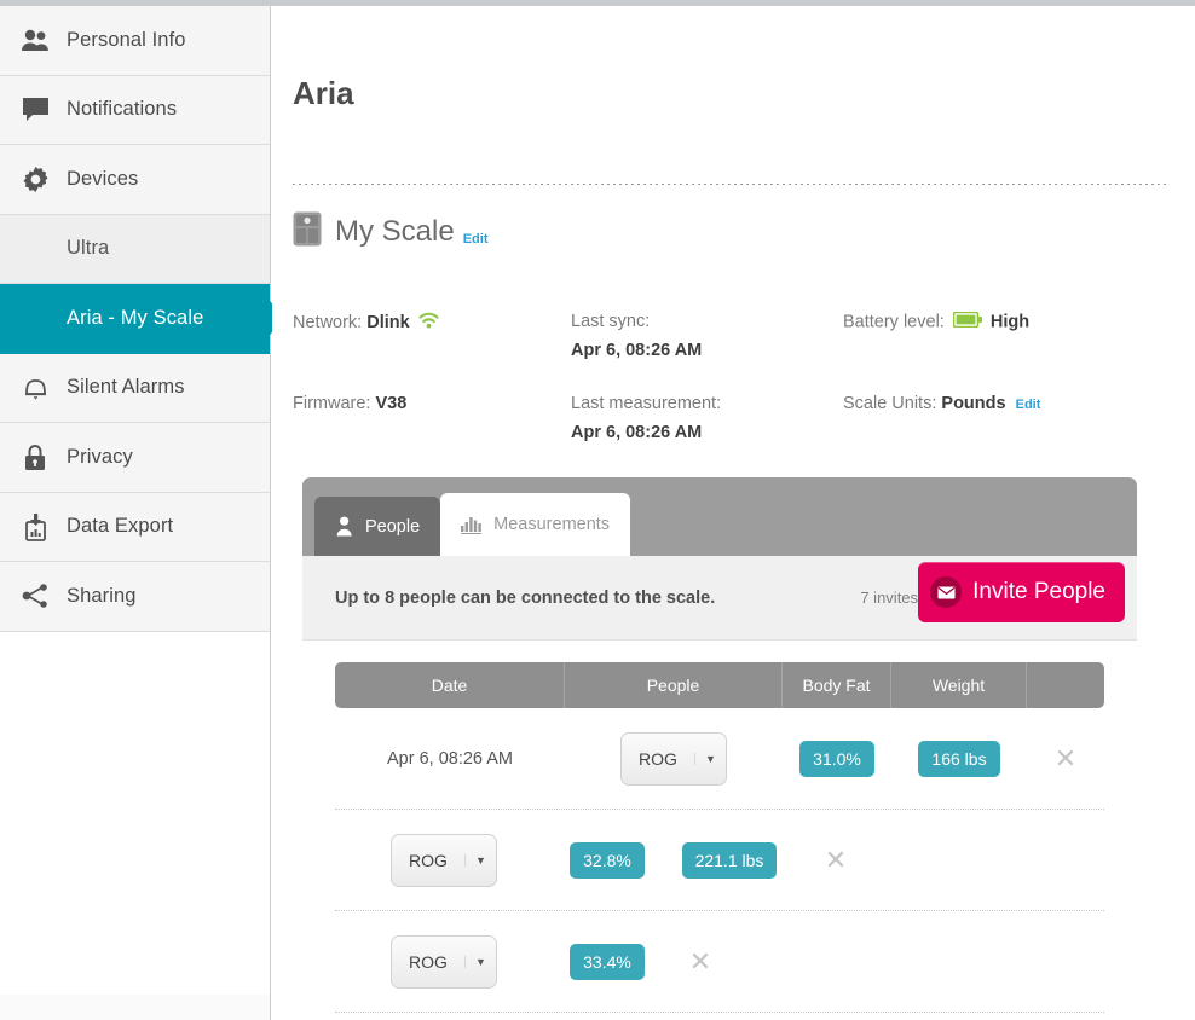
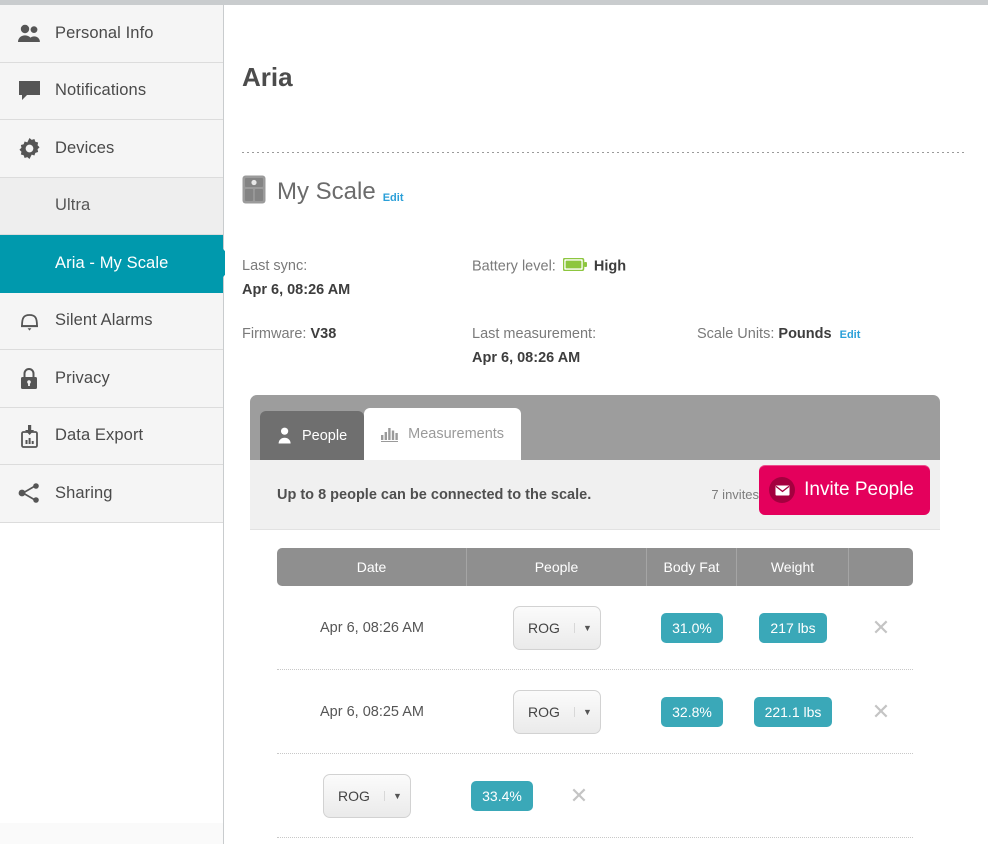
  Personal Info
  Notifications
  Devices
  Ultra
  Aria - My Scale
  Silent Alarms
  Privacy
  Data Export
  Sharing
  Aria
  My Scale
  Edit
- Network: Dlink
  Last sync:
  Apr 6, 08:26 AM
  Battery level: High
  Firmware: V38
  Last measurement:
  Apr 6, 08:26 AM
  Scale Units: Pounds Edit
  People
  Measurements
  Up to 8 people can be connected to the scale.
  Invite People
  Date
  People
  Body Fat
  Weight
  Apr 6, 08:26 AM
  ROG
  ▼
  31.0%
- 166 lbs
+ 217 lbs
  ✕
+ Apr 6, 08:25 AM
  ROG
  ▼
  32.8%
  221.1 lbs
  ✕
  ROG
  ▼
  33.4%
  ✕
